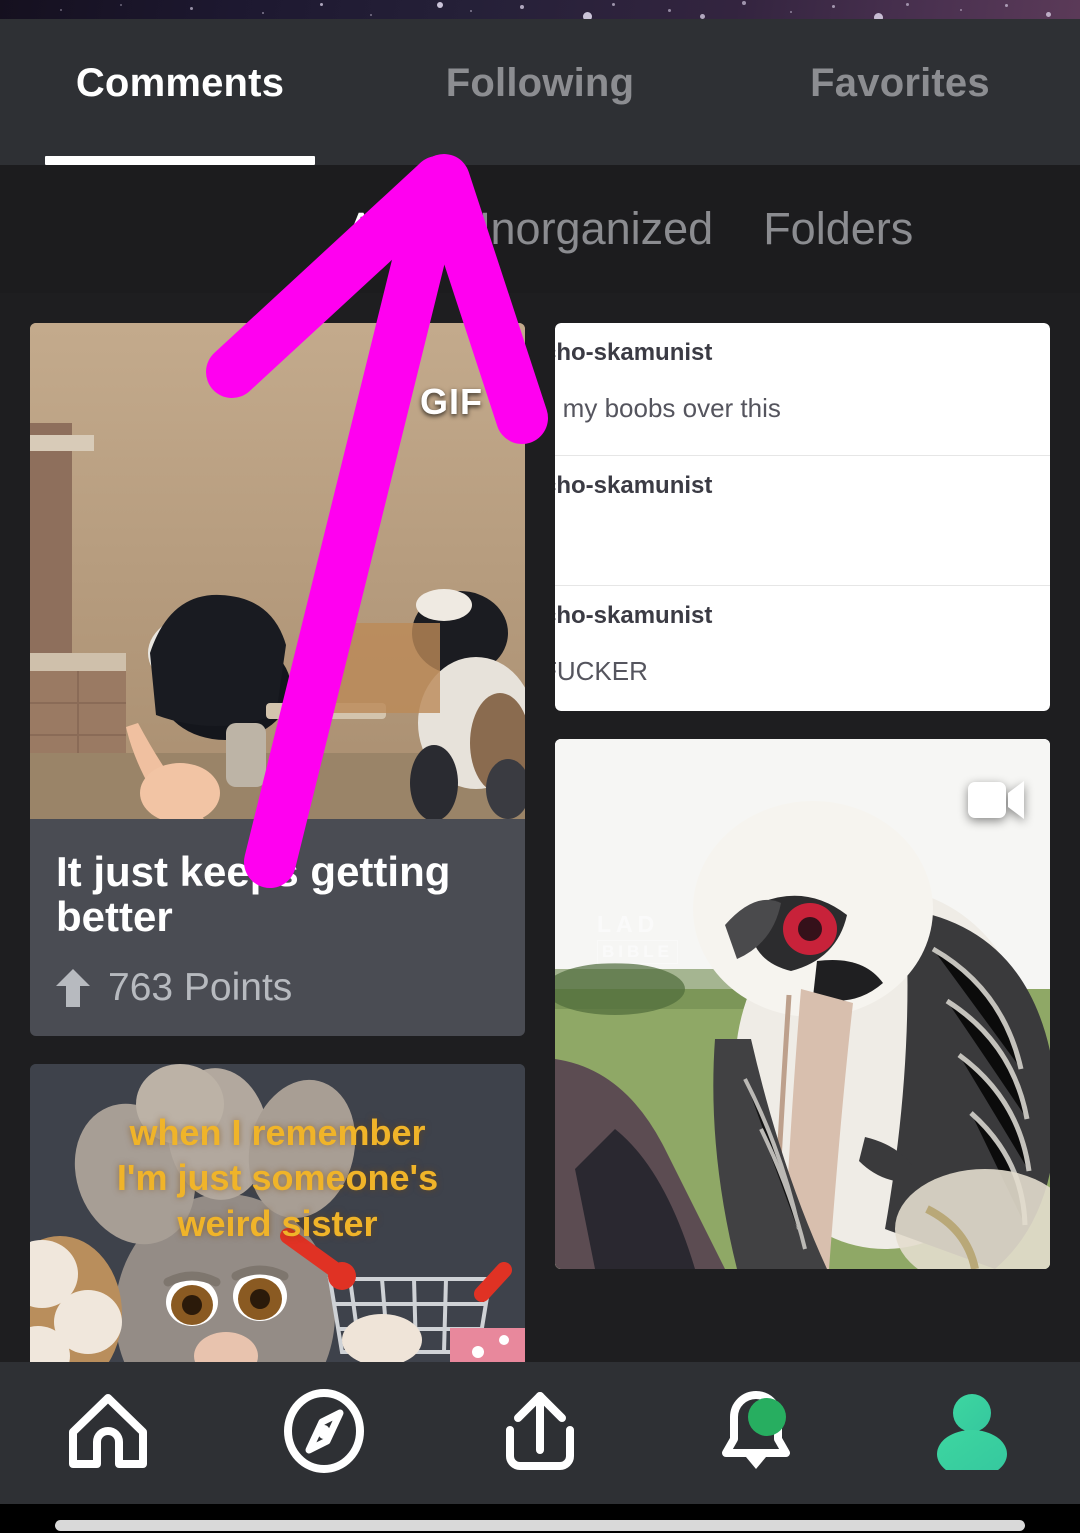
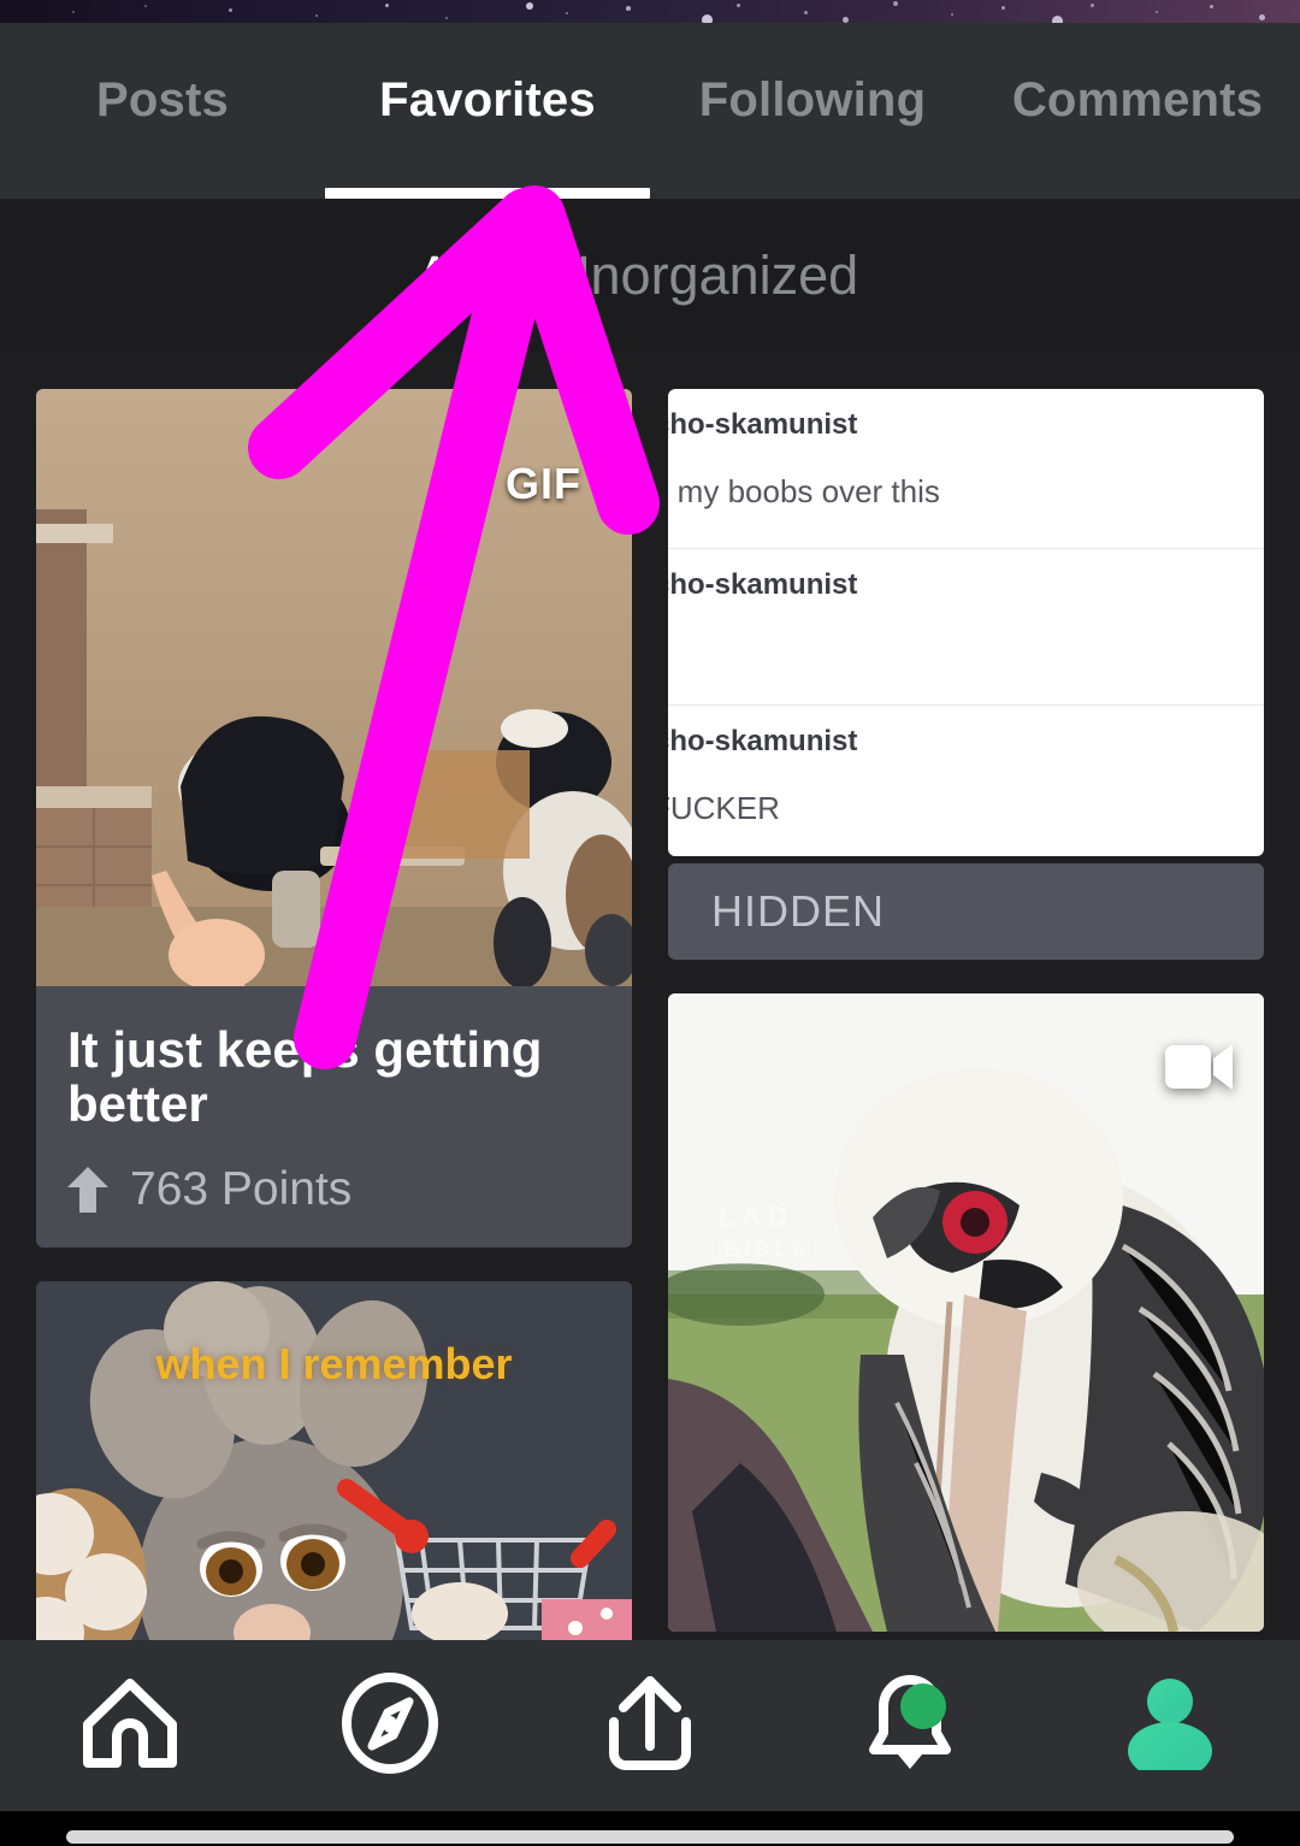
+ Posts
- Comments
+ Favorites
  Following
- Favorites
+ Comments
  norganized
- Folders
  GIF
  It just kee getting better
  763 Points
  when I remember
- I'm just someone's
- weird sister
  ho-skamunist
  my boobs over this
  ho-skamunist
  ho-skamunist
  UCKER
+ HIDDEN
